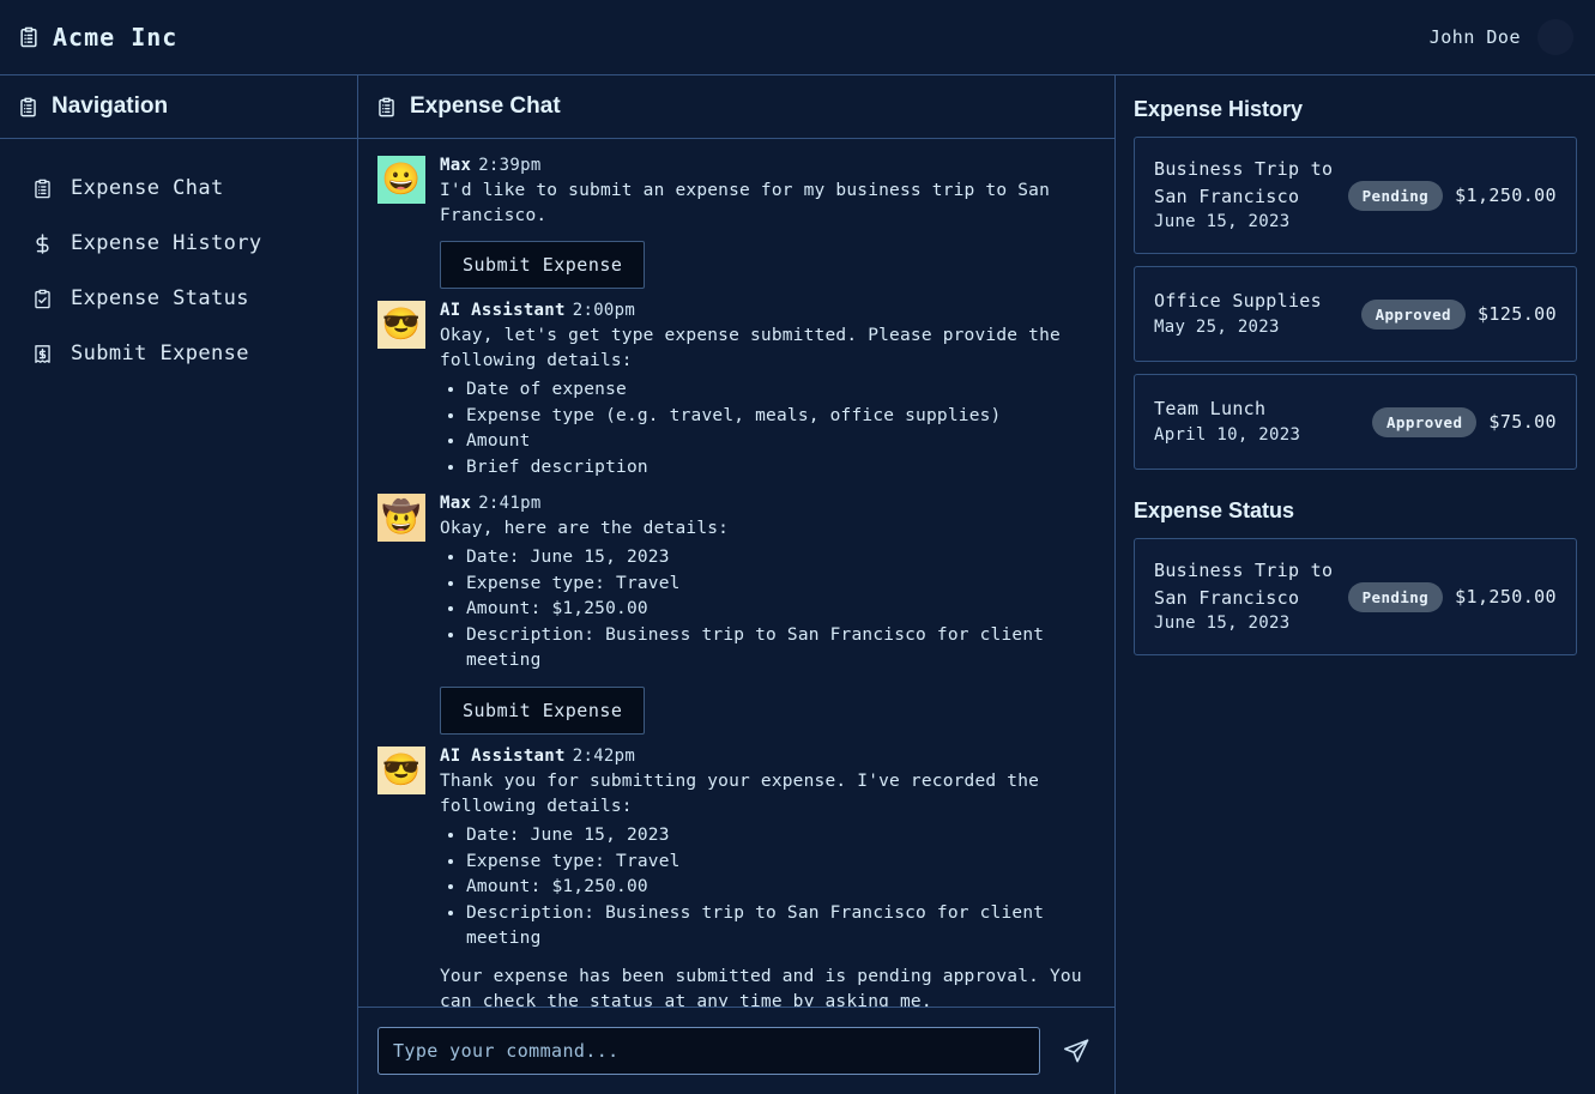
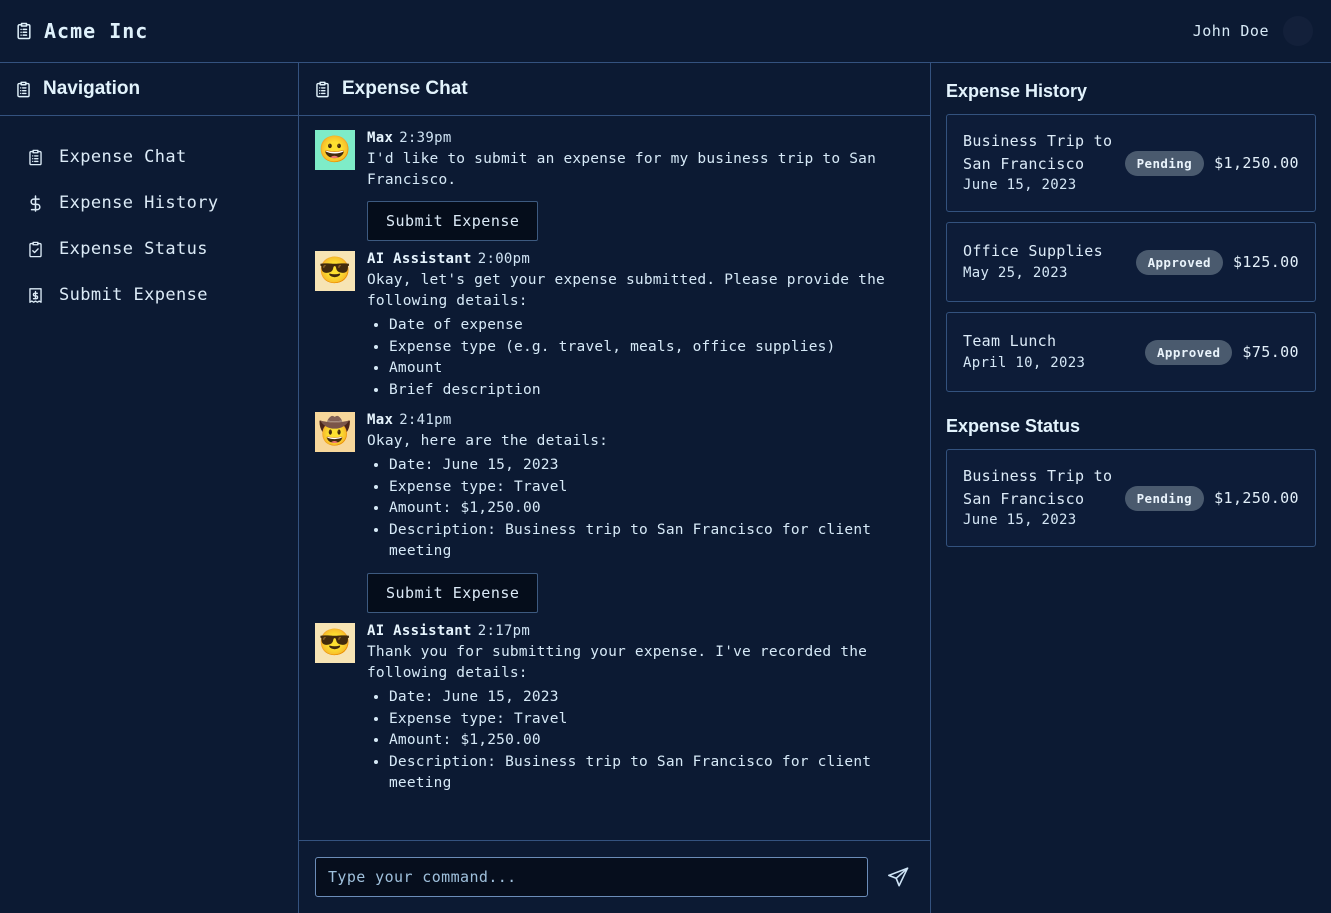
  Acme Inc
  John Doe
  Navigation
  Expense Chat
  Expense History
  Expense Status
  Submit Expense
  Expense Chat
  😀
  Max 2:39pm
  I'd like to submit an expense for my business trip to San Francisco.
  Submit Expense
  😎
  AI Assistant 2:00pm
- Okay, let's get type expense submitted. Please provide the following details:
+ Okay, let's get your expense submitted. Please provide the following details:
  Date of expense
  Expense type (e.g. travel, meals, office supplies)
  Amount
  Brief description
  🤠
  Max 2:41pm
  Okay, here are the details:
  Date: June 15, 2023
  Expense type: Travel
  Amount: $1,250.00
  Description: Business trip to San Francisco for client meeting
  Submit Expense
  😎
- AI Assistant 2:42pm
+ AI Assistant 2:17pm
  Thank you for submitting your expense. I've recorded the following details:
  Date: June 15, 2023
  Expense type: Travel
  Amount: $1,250.00
  Description: Business trip to San Francisco for client meeting
- Your expense has been submitted and is pending approval. You can check the status at any time by asking me.
  Type your command...
  Expense History
  Business Trip to
  San Francisco
  June 15, 2023
  Pending
  $1,250.00
  Office Supplies
  May 25, 2023
  Approved
  $125.00
  Team Lunch
  April 10, 2023
  Approved
  $75.00
  Expense Status
  Business Trip to
  San Francisco
  June 15, 2023
  Pending
  $1,250.00
